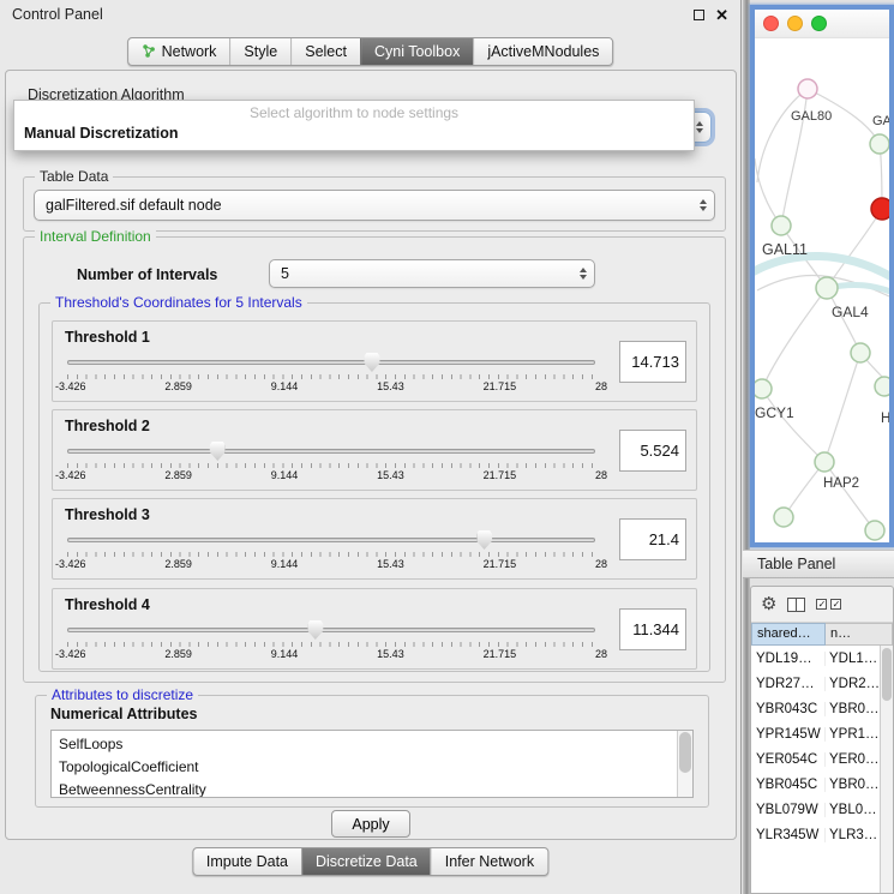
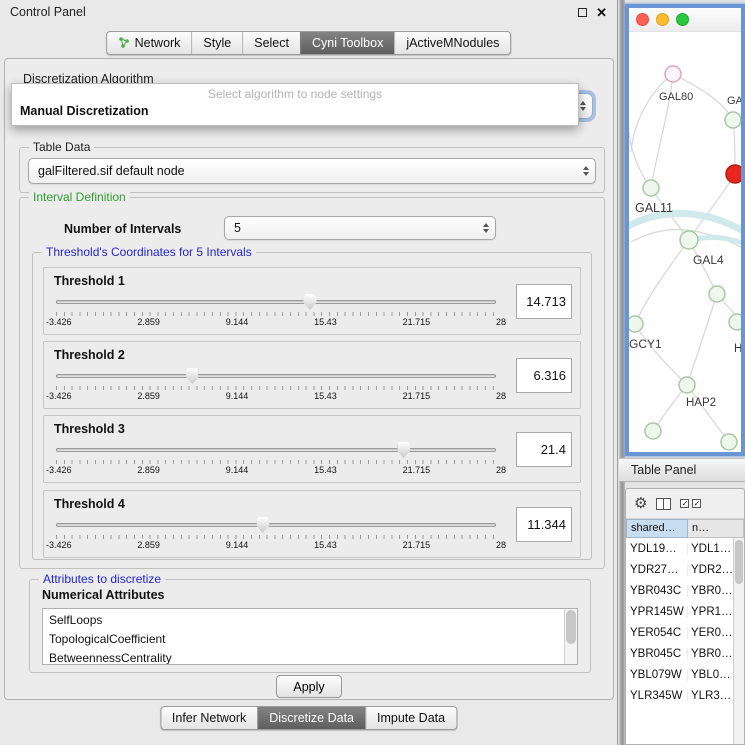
  Control Panel
  ✕
  Network
  Style
  Select
  Cyni Toolbox
  jActiveMNodules
  Discretization Algorithm
  Select algorithm to node settings
  Manual Discretization
  Table Data
  galFiltered.sif default node
  Interval Definition
  Number of Intervals
  5
  Threshold's Coordinates for 5 Intervals
  Threshold 1
  -3.426
  2.859
  9.144
  15.43
  21.715
  28
  14.713
  Threshold 2
  -3.426
  2.859
  9.144
  15.43
  21.715
  28
- 5.524
+ 6.316
  Threshold 3
  -3.426
  2.859
  9.144
  15.43
  21.715
  28
  21.4
  Threshold 4
  -3.426
  2.859
  9.144
  15.43
  21.715
  28
  11.344
  Attributes to discretize
  Numerical Attributes
  SelfLoops
  TopologicalCoefficient
  BetweennessCentrality
  Apply
- Impute Data
+ Infer Network
  Discretize Data
- Infer Network
+ Impute Data
  GAL80
  GA
  GAL11
  GAL4
  GCY1
  HAP2
  H
  Table Panel
  ⚙
  ✓
  ✓
  shared…
  n…
  YDL19…
  YDL1…
  YDR27…
  YDR2…
  YBR043C
  YBR0…
  YPR145W
  YPR1…
  YER054C
  YER0…
  YBR045C
  YBR0…
  YBL079W
  YBL0…
  YLR345W
  YLR3…
